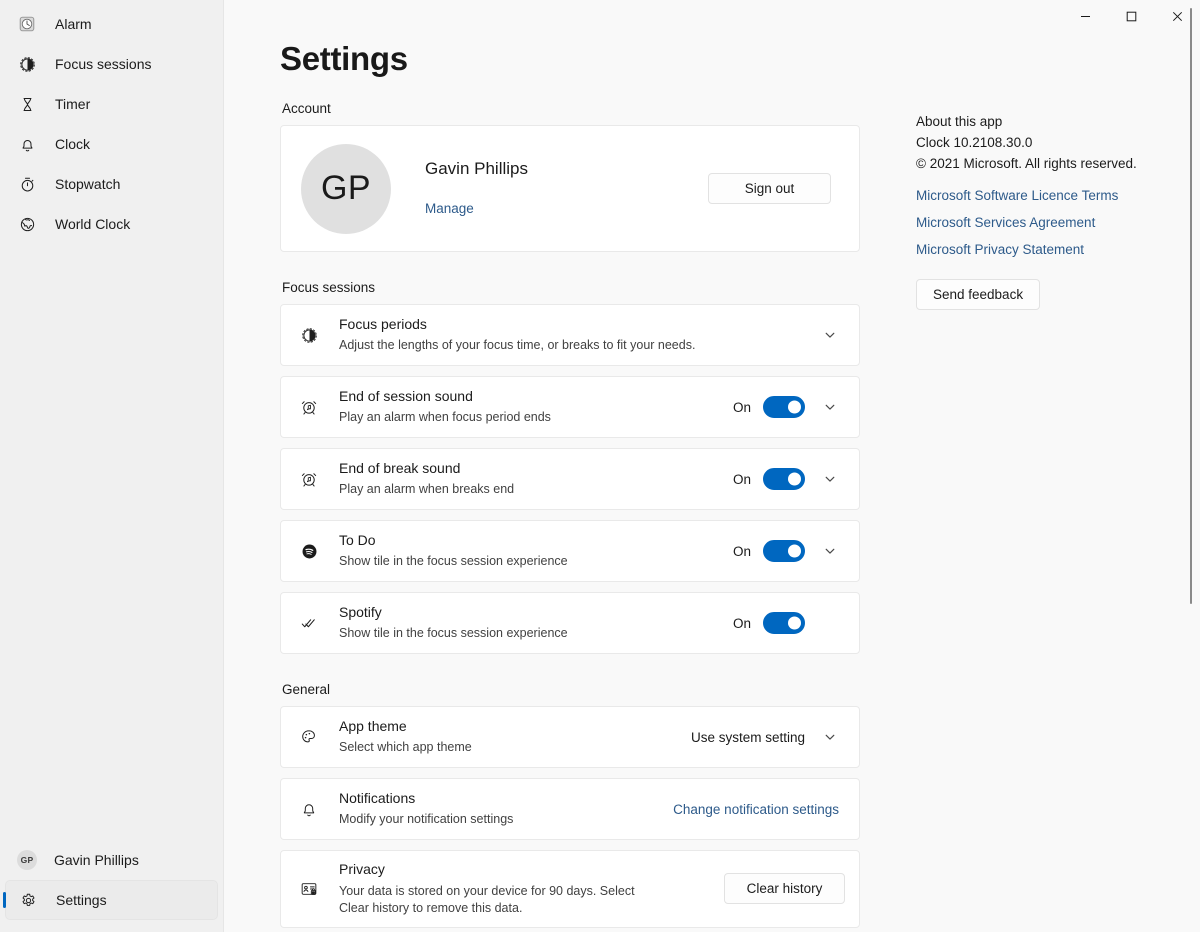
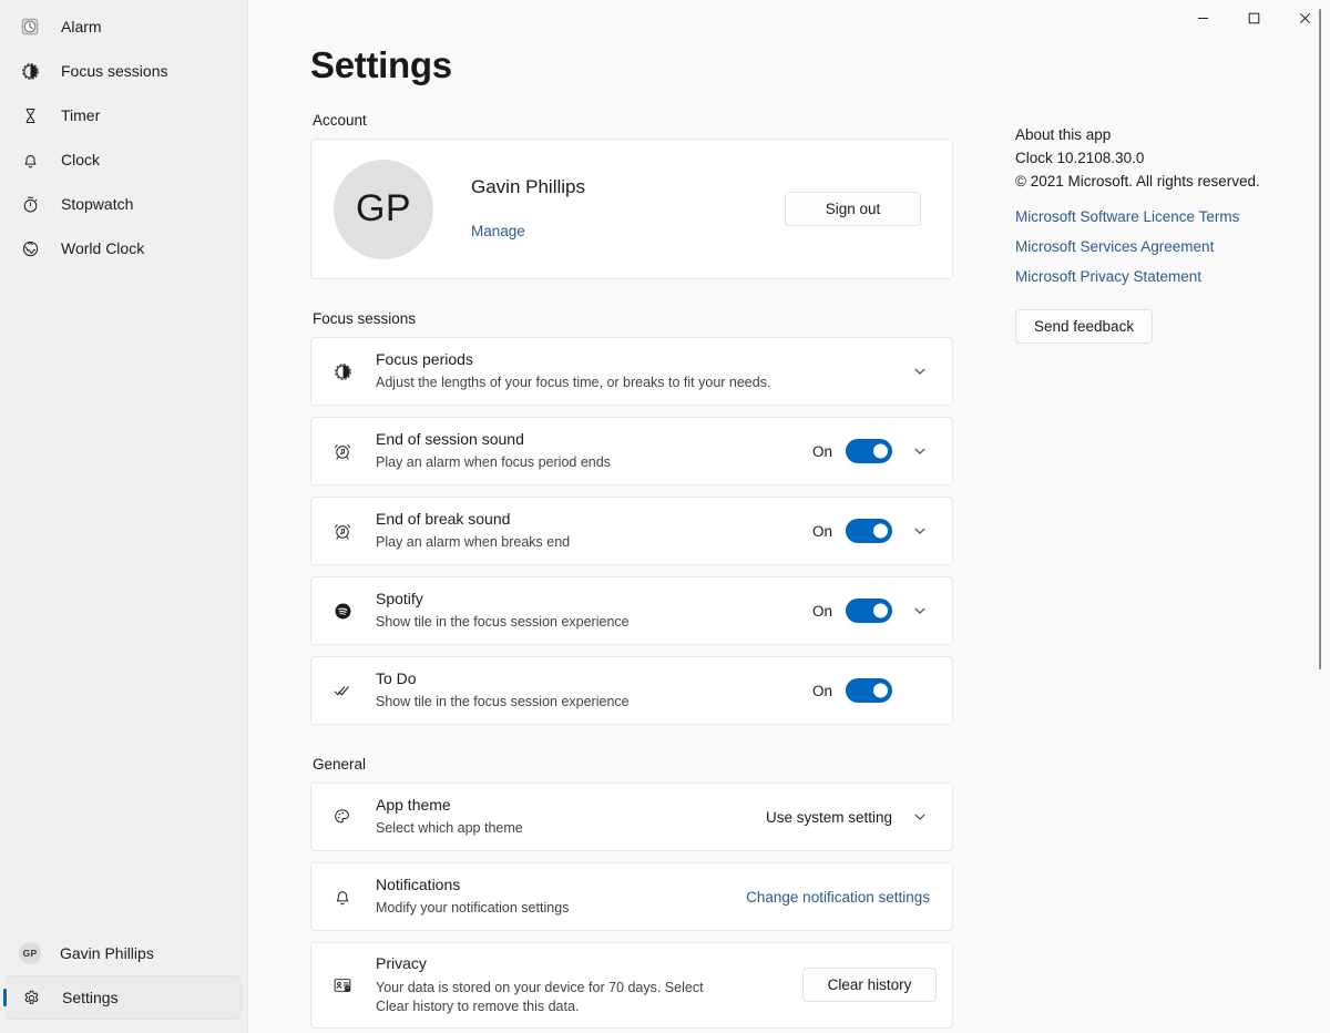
  Alarm
  Focus sessions
  Timer
  Clock
  Stopwatch
  World Clock
  GP
  Gavin Phillips
  Settings
  Settings
  Account
  GP
  Gavin Phillips
  Manage
  Sign out
  Focus sessions
  Focus periods
  Adjust the lengths of your focus time, or breaks to fit your needs.
  End of session sound
  Play an alarm when focus period ends
  On
  End of break sound
  Play an alarm when breaks end
  On
- To Do
+ Spotify
  Show tile in the focus session experience
  On
- Spotify
+ To Do
  Show tile in the focus session experience
  On
  General
  App theme
  Select which app theme
  Use system setting
  Notifications
  Modify your notification settings
  Change notification settings
  Privacy
- Your data is stored on your device for 90 days. Select Clear history to remove this data.
+ Your data is stored on your device for 70 days. Select Clear history to remove this data.
  Clear history
  About this app
  Clock 10.2108.30.0
  © 2021 Microsoft. All rights reserved.
  Microsoft Software Licence Terms
  Microsoft Services Agreement
  Microsoft Privacy Statement
  Send feedback
